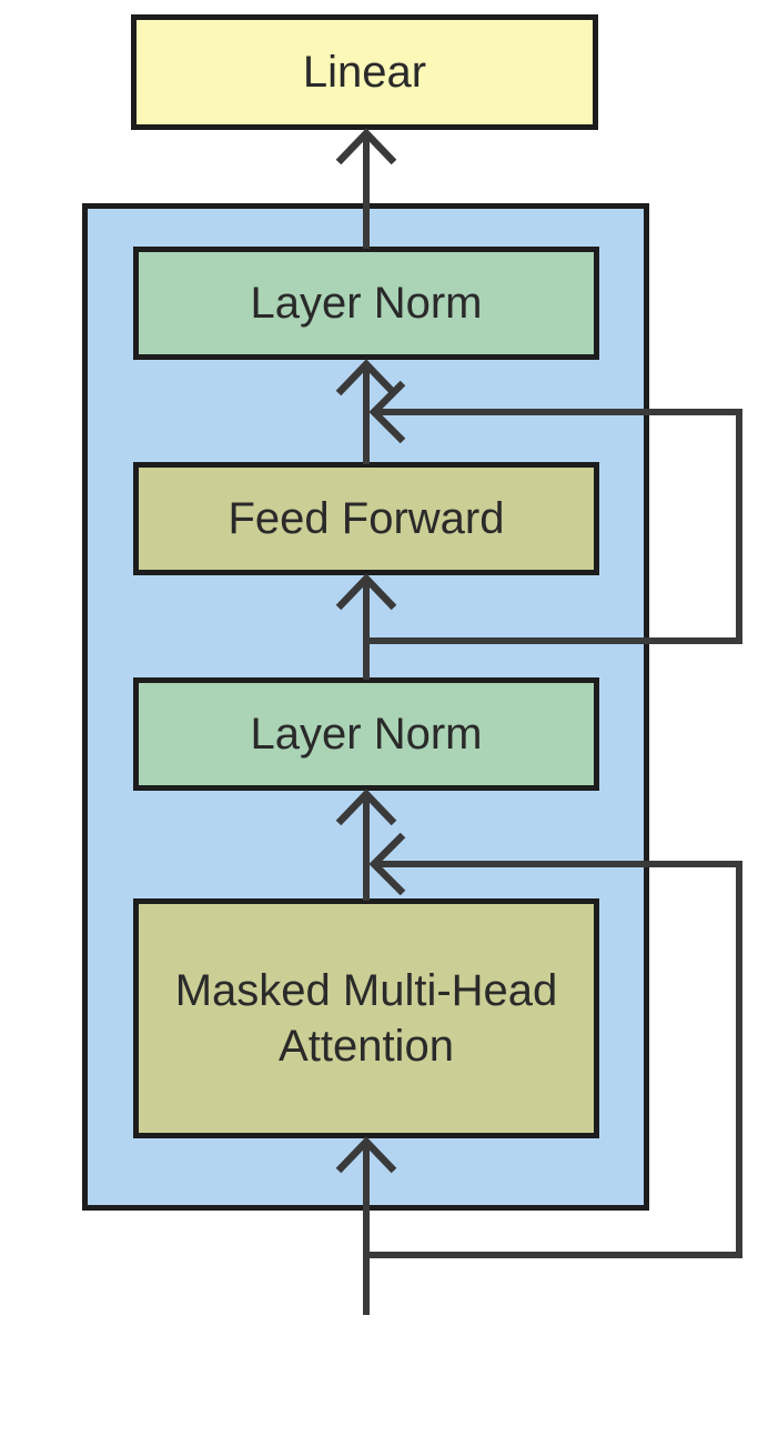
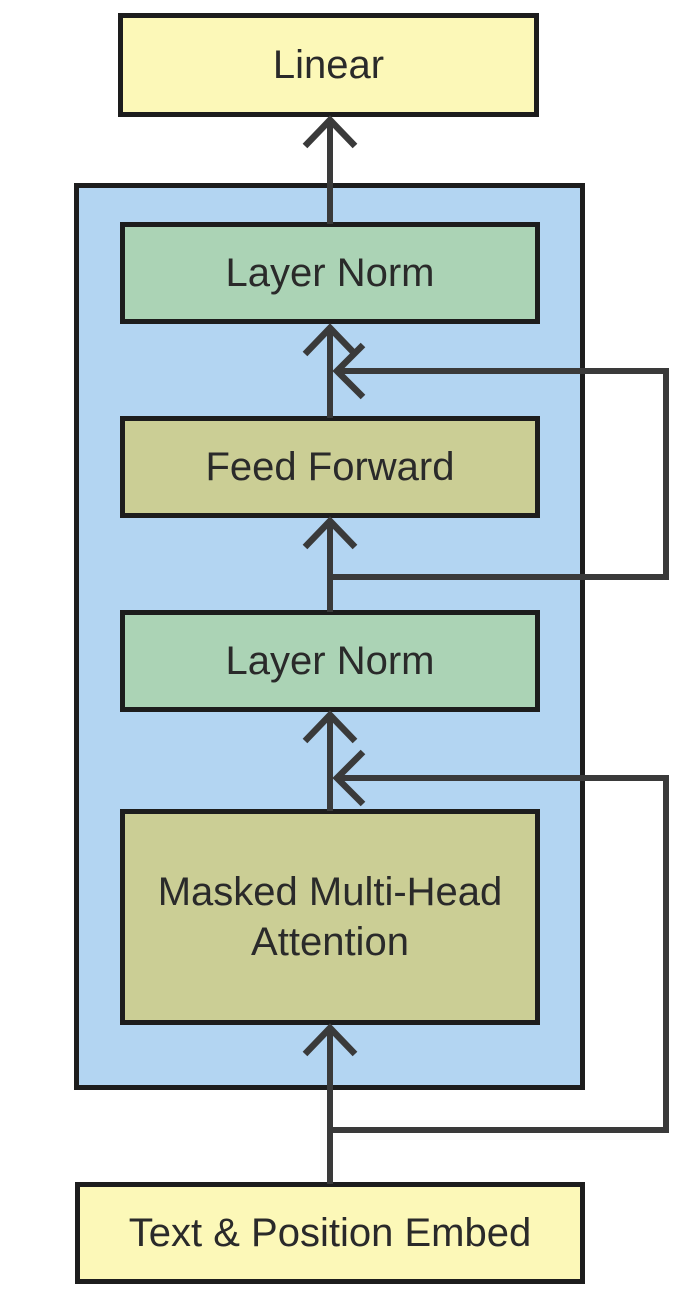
  Linear
  Layer Norm
  Feed Forward
  Layer Norm
  Masked Multi-Head Attention
+ Text & Position Embed
